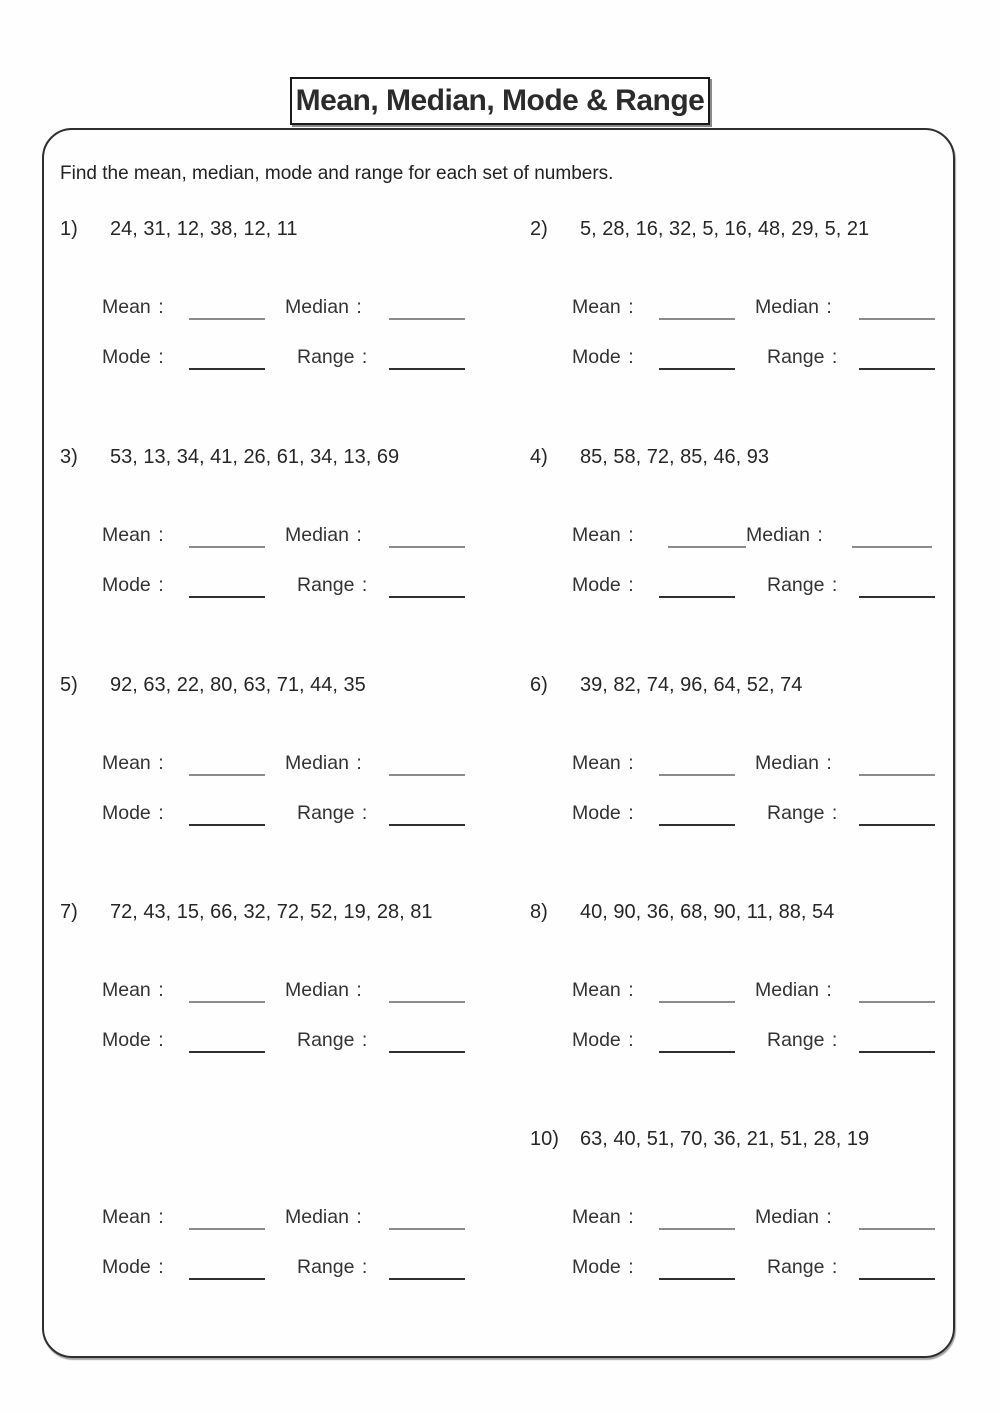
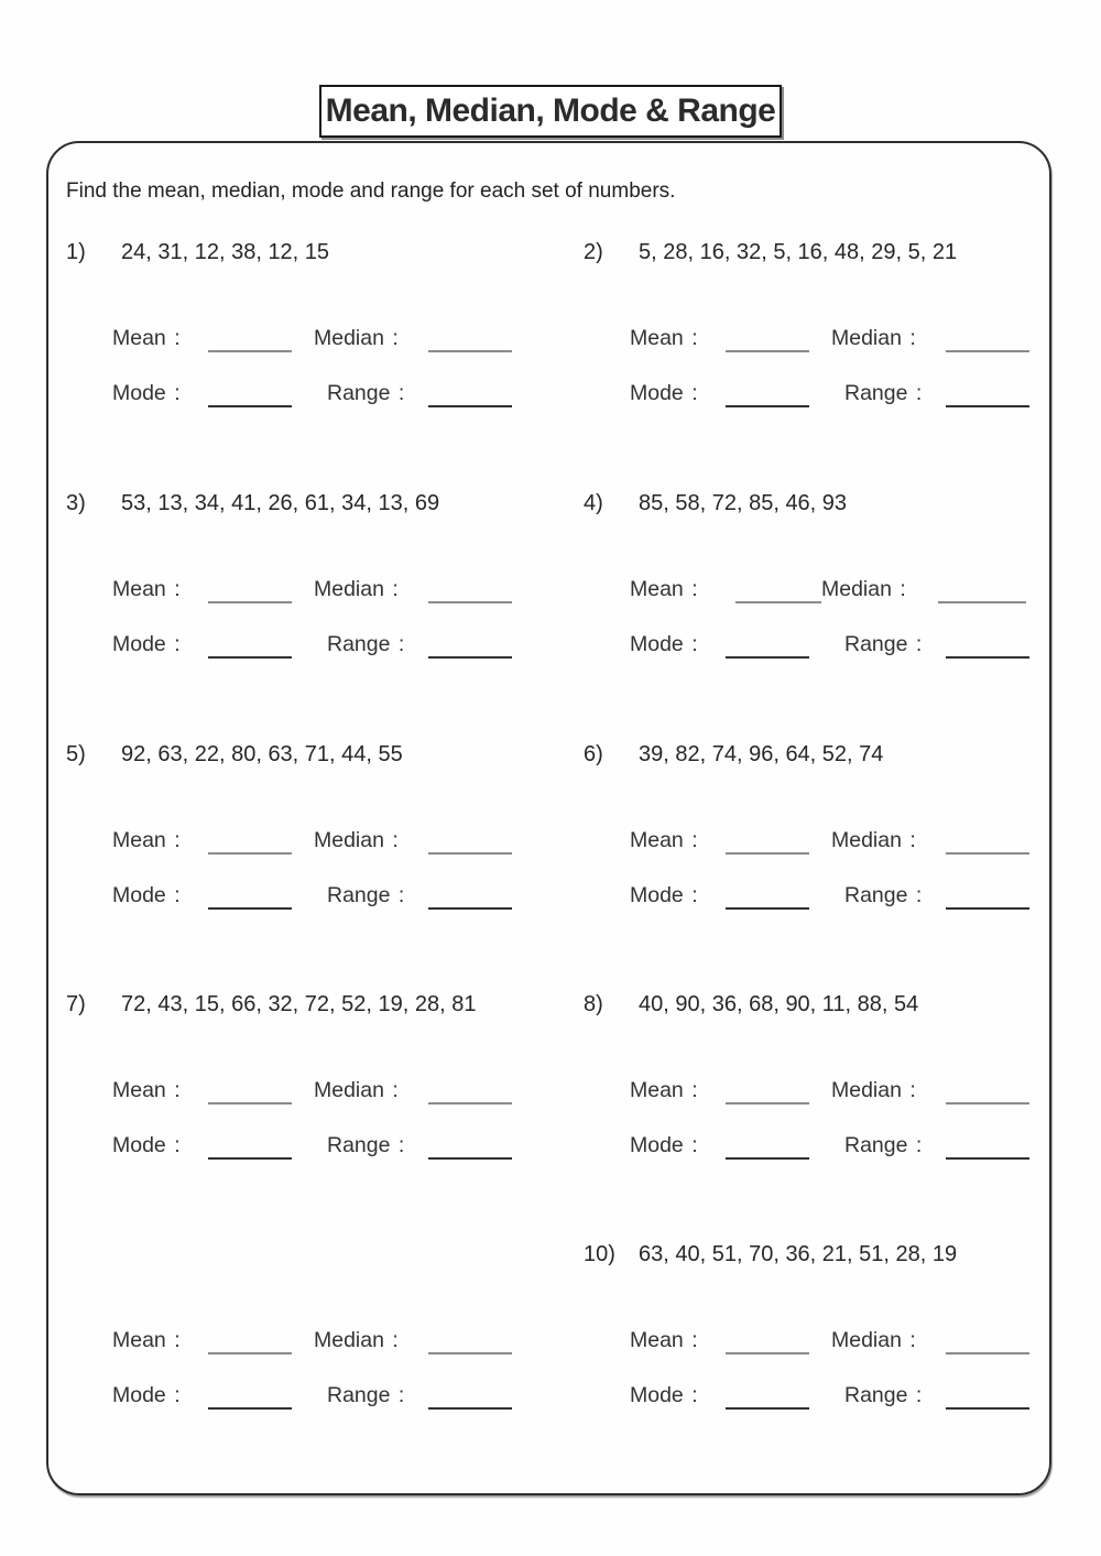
  Mean, Median, Mode & Range
  Find the mean, median, mode and range for each set of numbers.
  1)
- 24, 31, 12, 38, 12, 11
+ 24, 31, 12, 38, 12, 15
  Mean :
  Median :
  Mode :
  Range :
  2)
  5, 28, 16, 32, 5, 16, 48, 29, 5, 21
  Mean :
  Median :
  Mode :
  Range :
  3)
  53, 13, 34, 41, 26, 61, 34, 13, 69
  Mean :
  Median :
  Mode :
  Range :
  4)
  85, 58, 72, 85, 46, 93
  Mean :
  Median :
  Mode :
  Range :
  5)
- 92, 63, 22, 80, 63, 71, 44, 35
+ 92, 63, 22, 80, 63, 71, 44, 55
  Mean :
  Median :
  Mode :
  Range :
  6)
  39, 82, 74, 96, 64, 52, 74
  Mean :
  Median :
  Mode :
  Range :
  7)
  72, 43, 15, 66, 32, 72, 52, 19, 28, 81
  Mean :
  Median :
  Mode :
  Range :
  8)
  40, 90, 36, 68, 90, 11, 88, 54
  Mean :
  Median :
  Mode :
  Range :
  Mean :
  Median :
  Mode :
  Range :
  10)
  63, 40, 51, 70, 36, 21, 51, 28, 19
  Mean :
  Median :
  Mode :
  Range :
